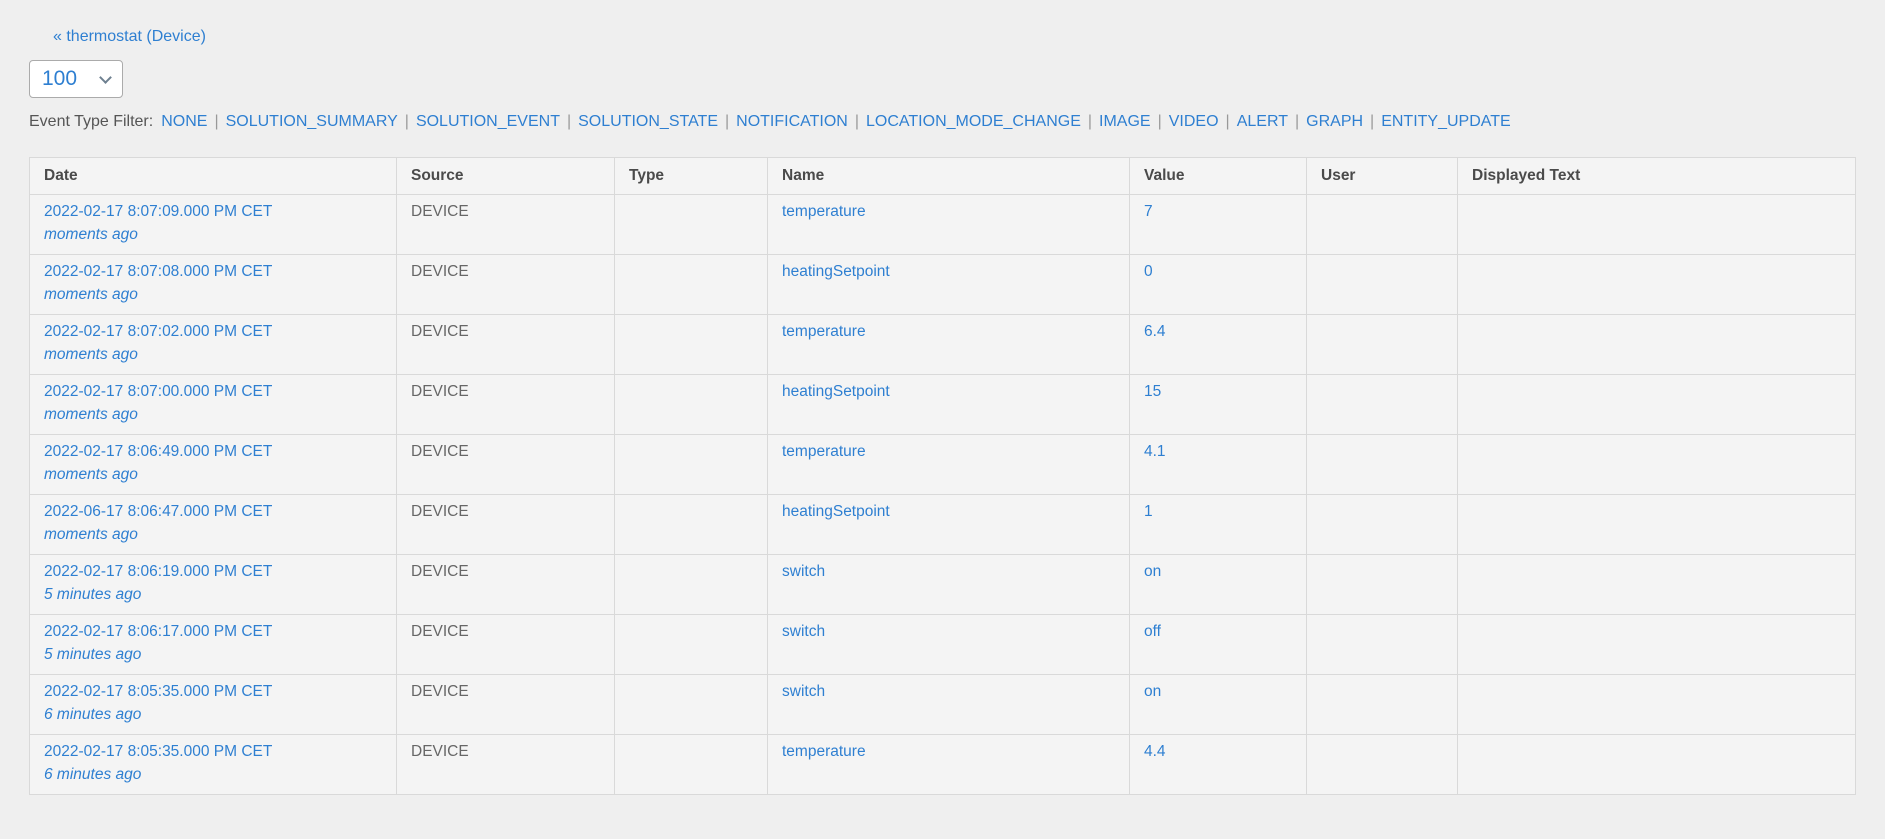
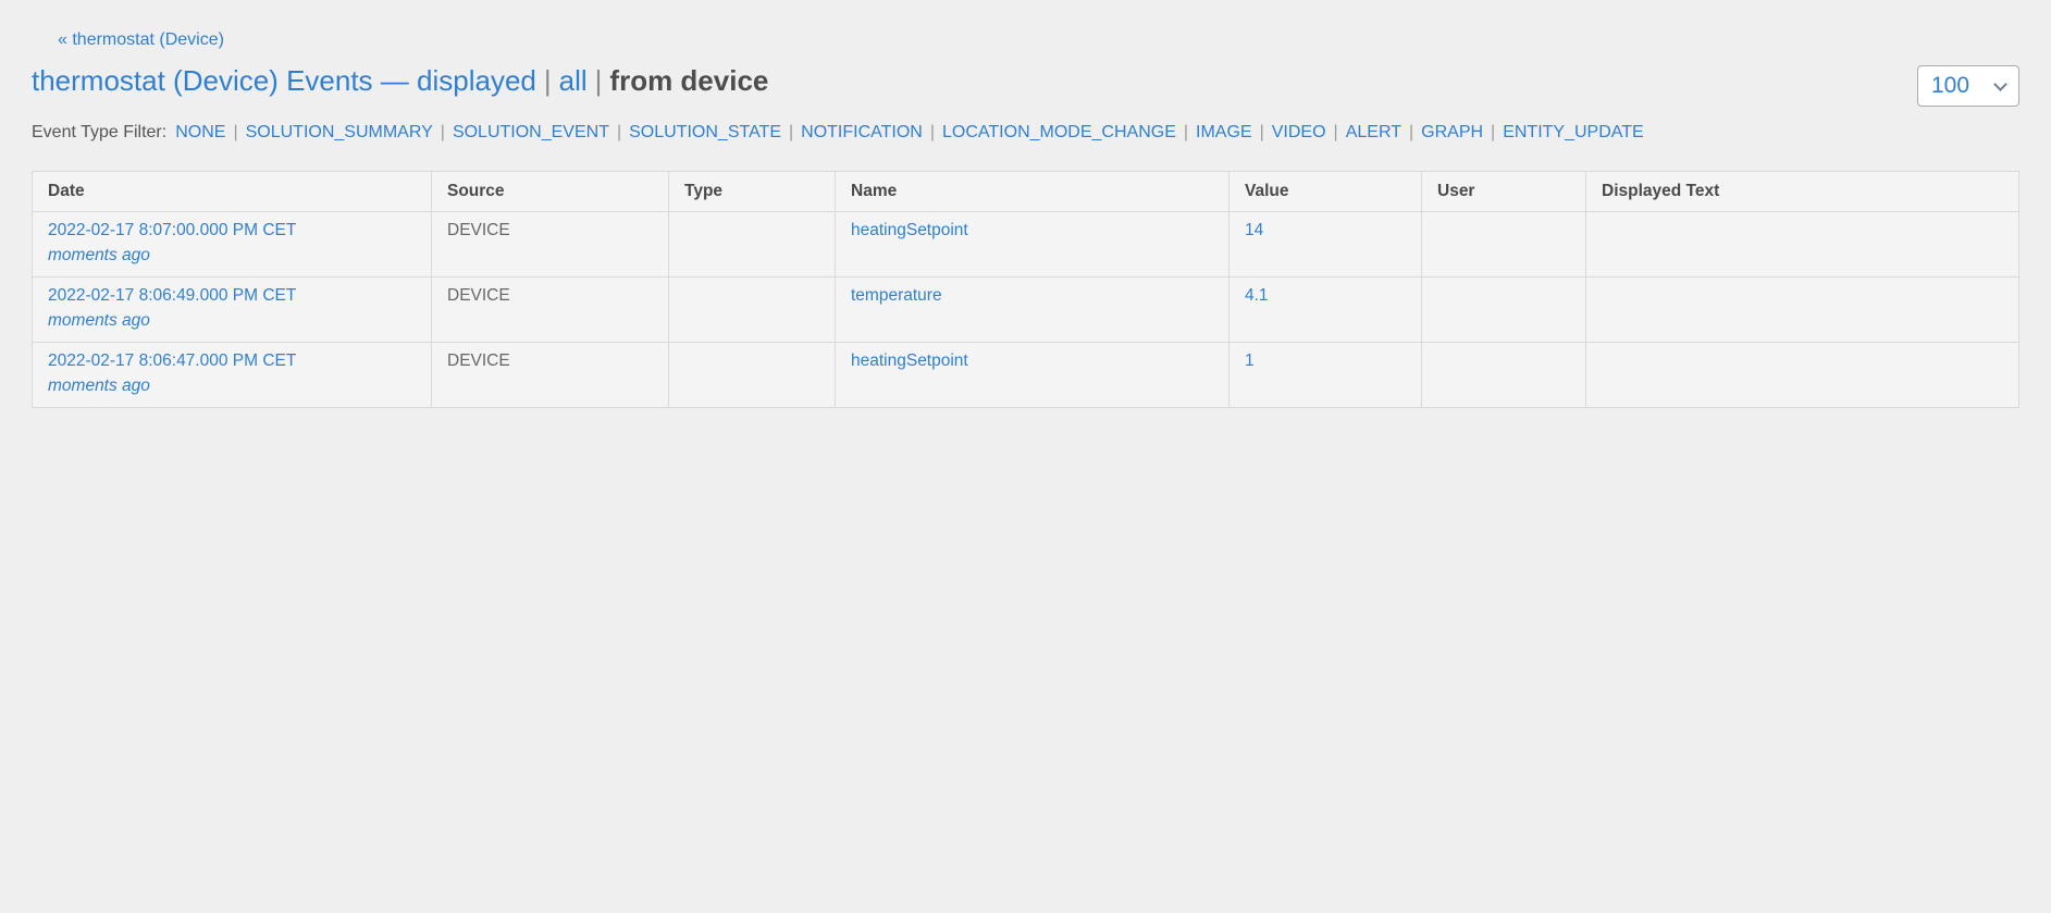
  « thermostat (Device)
+ thermostat (Device) Events — displayed | all | from device
  100
  Event Type Filter: NONE | SOLUTION_SUMMARY | SOLUTION_EVENT | SOLUTION_STATE | NOTIFICATION | LOCATION_MODE_CHANGE | IMAGE | VIDEO | ALERT | GRAPH | ENTITY_UPDATE
  Date	Source	Type	Name	Value	User	Displayed Text
- 2022-02-17 8:07:09.000 PM CET moments ago	DEVICE		temperature	7
- 2022-02-17 8:07:08.000 PM CET moments ago	DEVICE		heatingSetpoint	0
- 2022-02-17 8:07:02.000 PM CET moments ago	DEVICE		temperature	6.4
- 2022-02-17 8:07:00.000 PM CET moments ago	DEVICE		heatingSetpoint	15
+ 2022-02-17 8:07:00.000 PM CET moments ago	DEVICE		heatingSetpoint	14
  2022-02-17 8:06:49.000 PM CET moments ago	DEVICE		temperature	4.1
- 2022-06-17 8:06:47.000 PM CET moments ago	DEVICE		heatingSetpoint	1
+ 2022-02-17 8:06:47.000 PM CET moments ago	DEVICE		heatingSetpoint	1
- 2022-02-17 8:06:19.000 PM CET 5 minutes ago	DEVICE		switch	on
- 2022-02-17 8:06:17.000 PM CET 5 minutes ago	DEVICE		switch	off
- 2022-02-17 8:05:35.000 PM CET 6 minutes ago	DEVICE		switch	on
- 2022-02-17 8:05:35.000 PM CET 6 minutes ago	DEVICE		temperature	4.4
